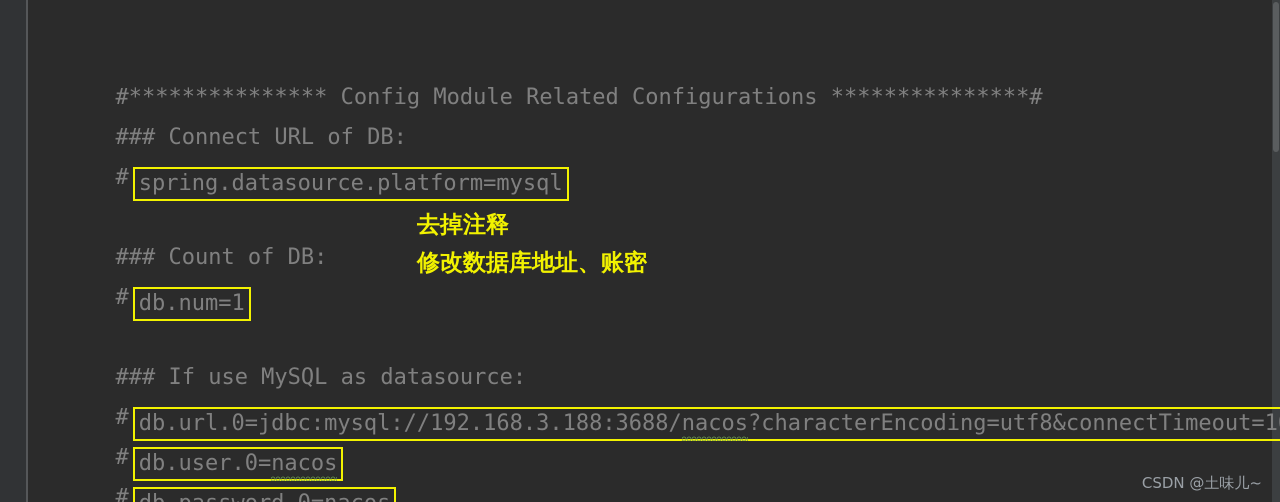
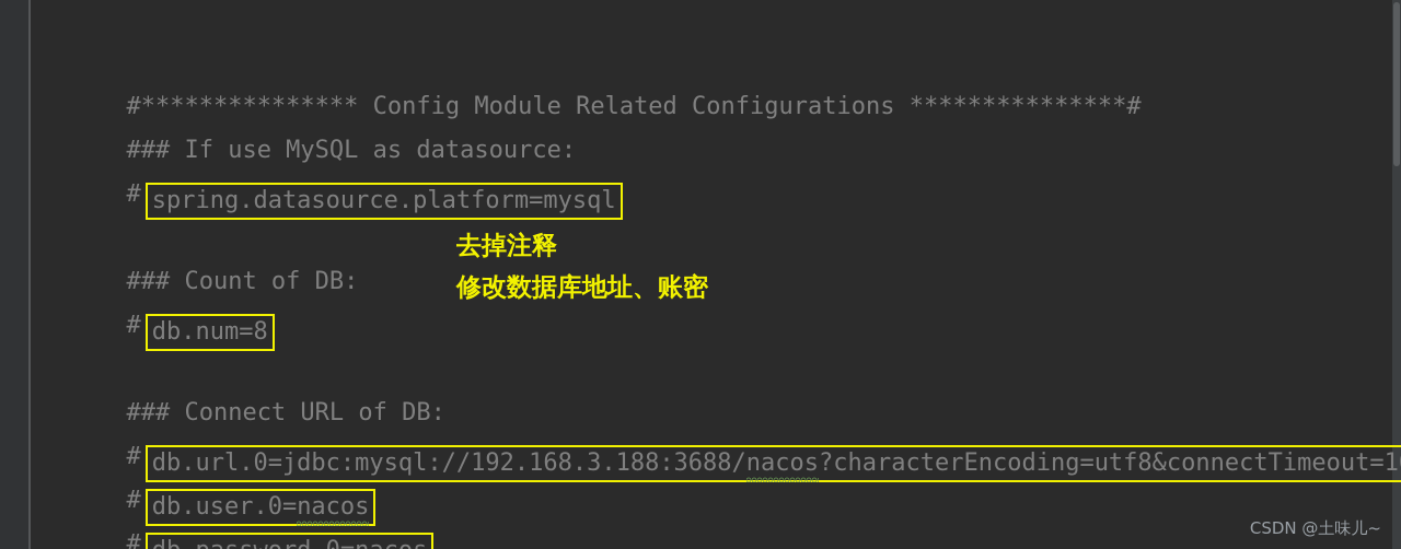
  #*************** Config Module Related Configurations ***************#
- ### Connect URL of DB:
+ ### If use MySQL as datasource:
  # spring.datasource.platform=mysql
  ### Count of DB:
- # db.num=1
+ # db.num=8
- ### If use MySQL as datasource:
+ ### Connect URL of DB:
  # db.url.0=jdbc:mysql://192.168.3.188:3688/nacos?characterEncoding=utf8&connectTimeout=1
  # db.user.0=nacos
  去掉注释
  修改数据库地址、账密
  CSDN @土味儿~
